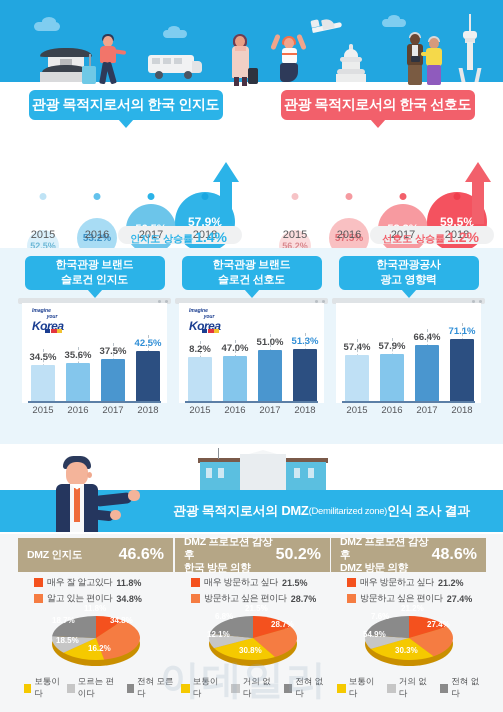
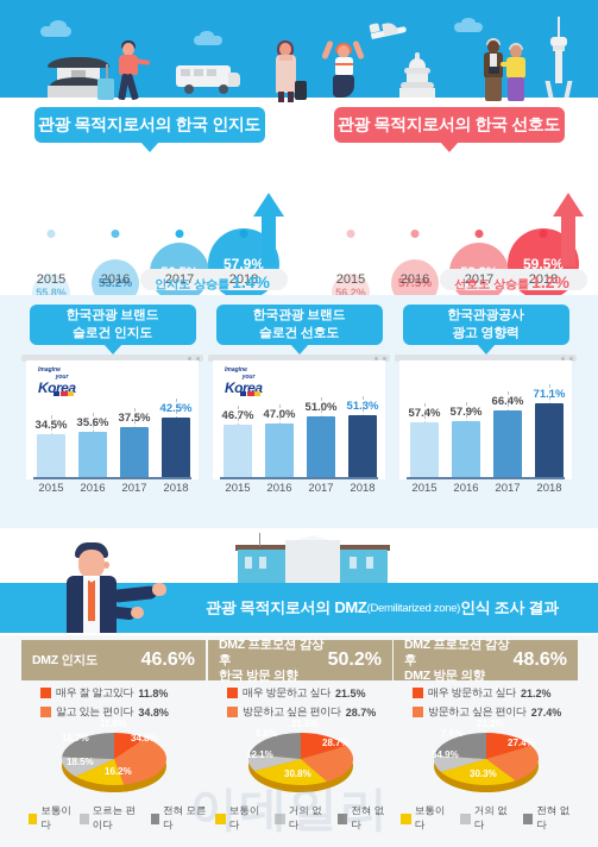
  관광 목적지로서의 한국 인지도
- 52.5%
+ 55.8%
  53.2%
  57.9%
  2015
  2016
  2017
  2018
  인지도 상승률 1.4%
  관광 목적지로서의 한국 선호도
  56.2%
  57.5%
  59.5%
  2015
  2016
  2017
  2018
  선호도 상승률 1.2%
  한국관광 브랜드
  슬로건 인지도
  Korea
  34.5%
  35.6%
  37.5%
  42.5%
  2015
  2016
  2017
  2018
  한국관광 브랜드
  슬로건 선호도
  Korea
- 8.2%
+ 46.7%
  47.0%
  51.0%
  51.3%
  2015
  2016
  2017
  2018
  한국관광공사
  광고 영향력
  57.4%
  57.9%
  66.4%
  71.1%
  2015
  2016
  2017
  2018
  관광 목적지로서의 DMZ
  (Demilitarized zone)
  인식 조사 결과
  DMZ 인지도
  46.6%
  매우 잘 알고있다
  11.8%
  알고 있는 편이다
  34.8%
  34.8%
  16.2%
  18.5%
  18.7%
  보통이다
  모르는 편이다
  전혀 모른다
  DMZ 프로모션 감상 후
  한국 방문 의향
  50.2%
  매우 방문하고 싶다
  21.5%
  방문하고 싶은 편이다
  28.7%
  28.7%
  30.8%
  12.1%
  6.8%
  보통이다
  거의 없다
  전혀 없다
  DMZ 프로모션 감상 후
  DMZ 방문 의향
  48.6%
  매우 방문하고 싶다
  21.2%
  방문하고 싶은 편이다
  27.4%
  27.4%
  30.3%
  54.9%
  7.6%
  보통이다
  거의 없다
  전혀 없다
  이데일리
